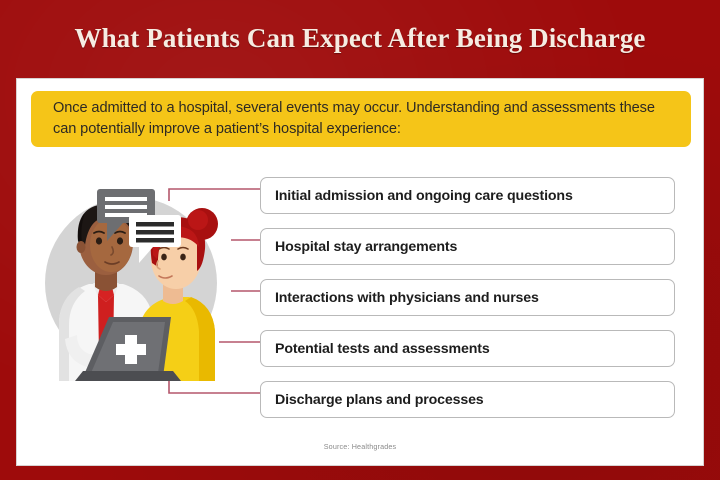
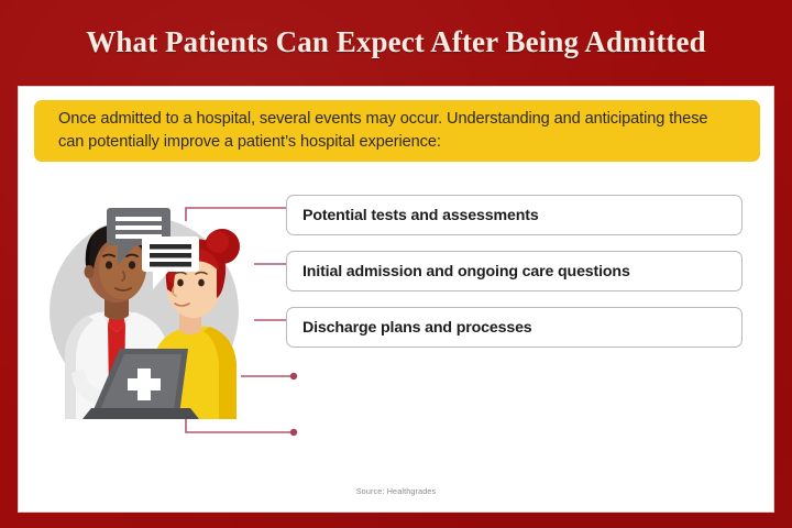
- What Patients Can Expect After Being Discharge
+ What Patients Can Expect After Being Admitted
- Once admitted to a hospital, several events may occur. Understanding and assessments these can potentially improve a patient’s hospital experience:
+ Once admitted to a hospital, several events may occur. Understanding and anticipating these can potentially improve a patient’s hospital experience:
- Initial admission and ongoing care questions
+ Potential tests and assessments
- Hospital stay arrangements
- Interactions with physicians and nurses
- Potential tests and assessments
+ Initial admission and ongoing care questions
  Discharge plans and processes
  Source: Healthgrades
